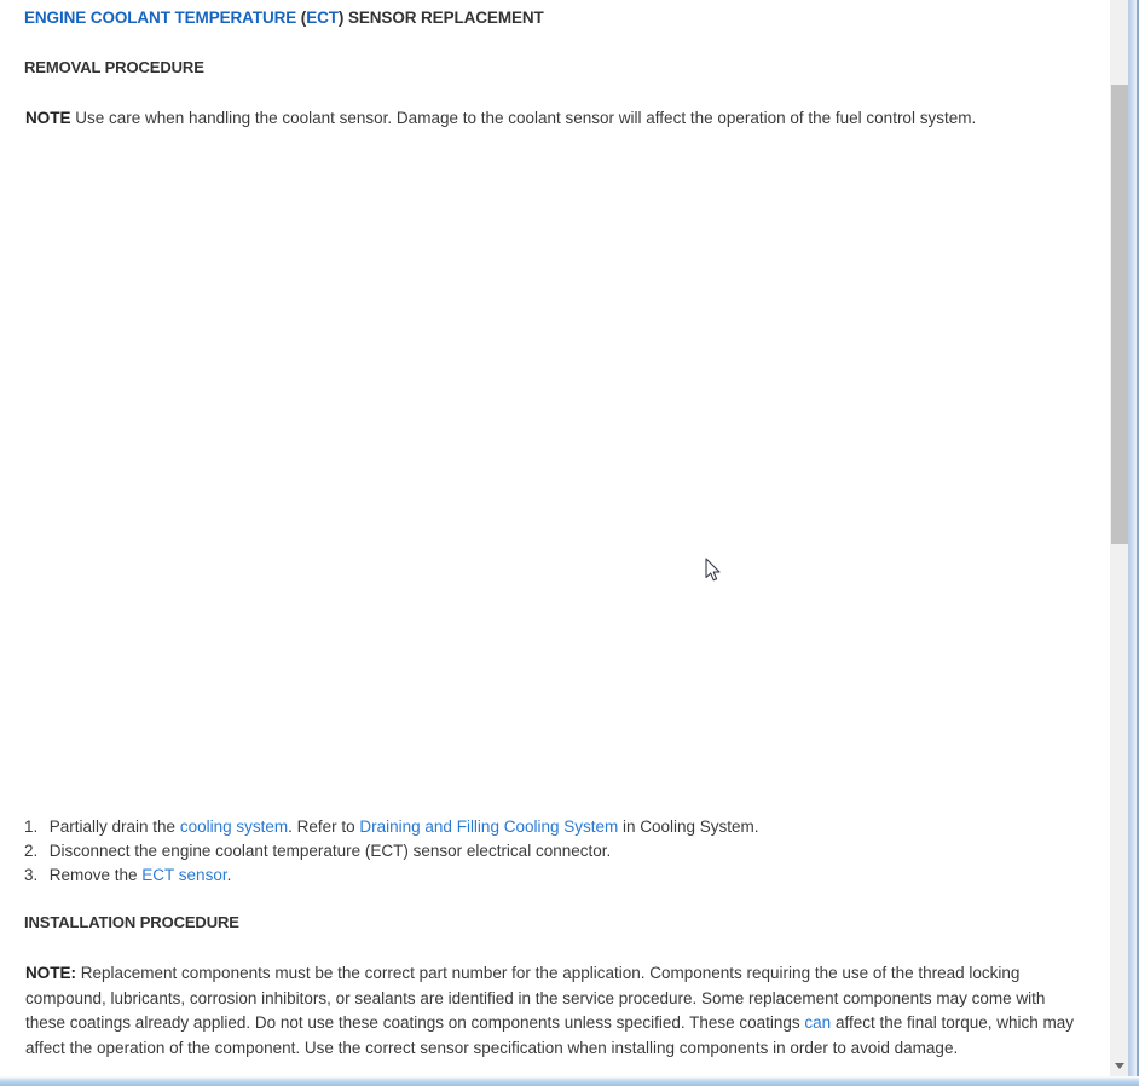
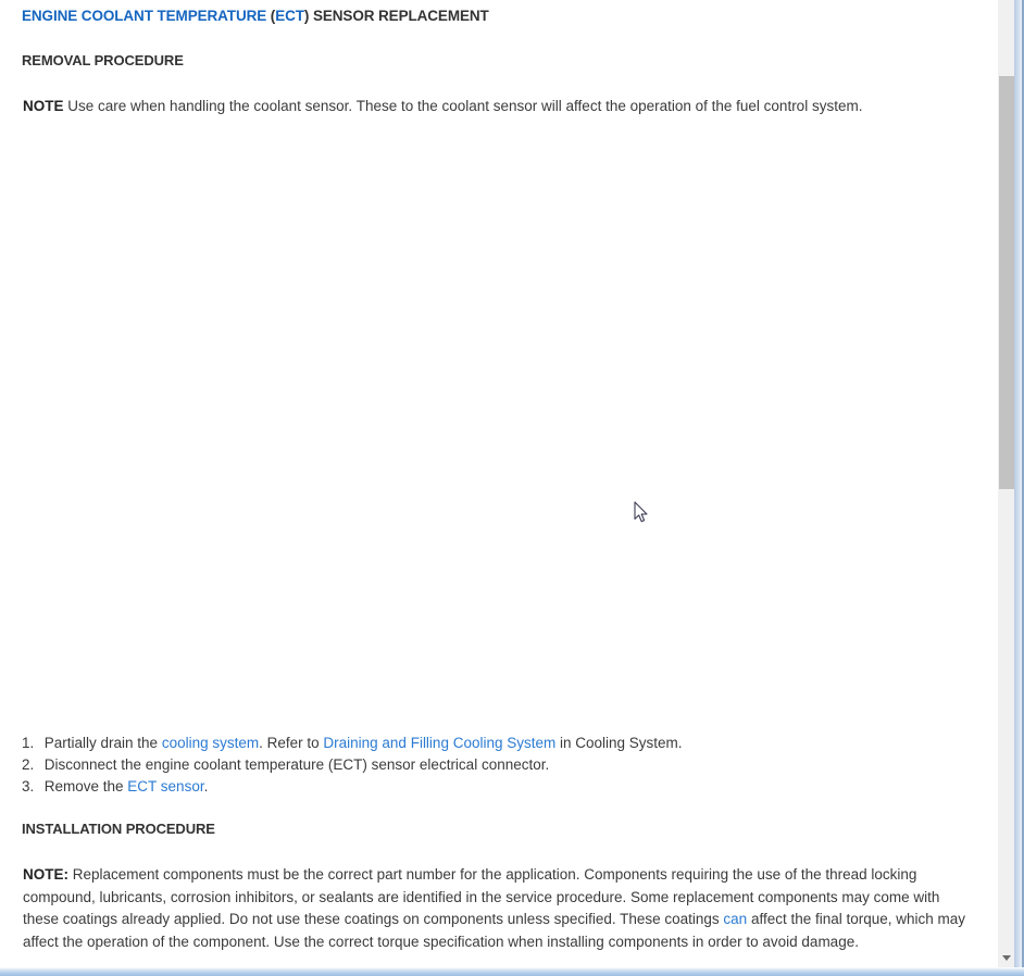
  ENGINE COOLANT TEMPERATURE (ECT) SENSOR REPLACEMENT
  REMOVAL PROCEDURE
- NOTE Use care when handling the coolant sensor. Damage to the coolant sensor will affect the operation of the fuel control system.
+ NOTE Use care when handling the coolant sensor. These to the coolant sensor will affect the operation of the fuel control system.
  1. Partially drain the cooling system. Refer to Draining and Filling Cooling System in Cooling System.
  2. Disconnect the engine coolant temperature (ECT) sensor electrical connector.
  3. Remove the ECT sensor.
  INSTALLATION PROCEDURE
- NOTE: Replacement components must be the correct part number for the application. Components requiring the use of the thread locking compound, lubricants, corrosion inhibitors, or sealants are identified in the service procedure. Some replacement components may come with these coatings already applied. Do not use these coatings on components unless specified. These coatings can affect the final torque, which may affect the operation of the component. Use the correct sensor specification when installing components in order to avoid damage.
+ NOTE: Replacement components must be the correct part number for the application. Components requiring the use of the thread locking compound, lubricants, corrosion inhibitors, or sealants are identified in the service procedure. Some replacement components may come with these coatings already applied. Do not use these coatings on components unless specified. These coatings can affect the final torque, which may affect the operation of the component. Use the correct torque specification when installing components in order to avoid damage.
